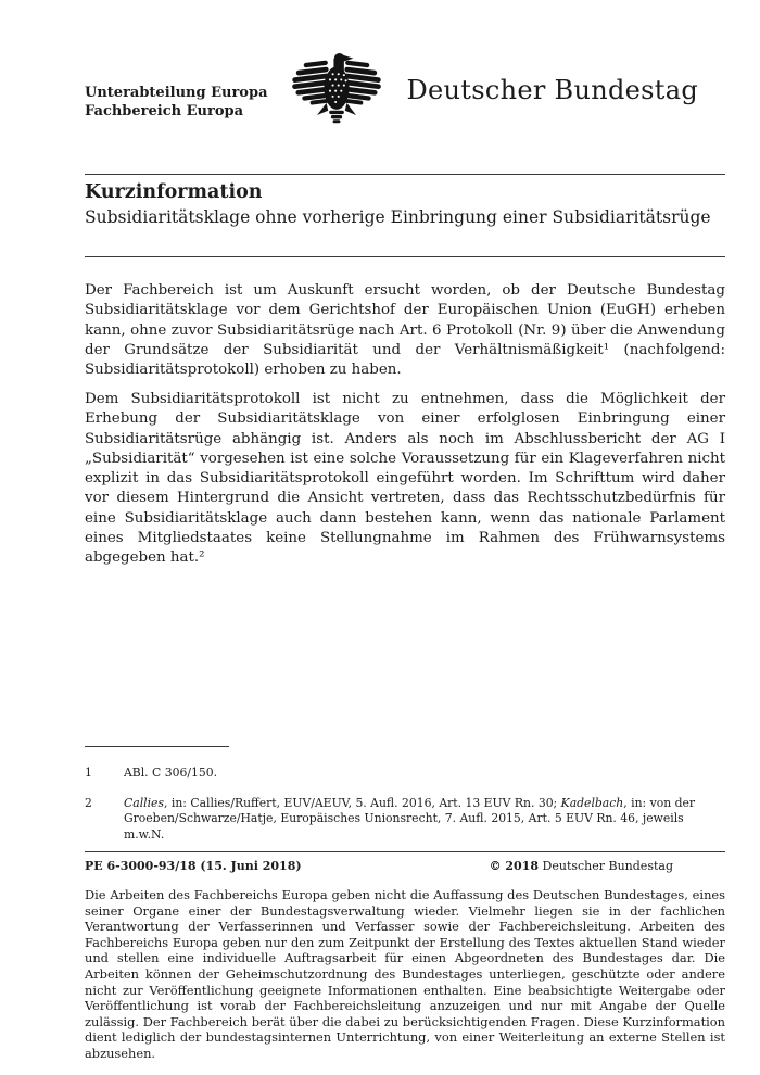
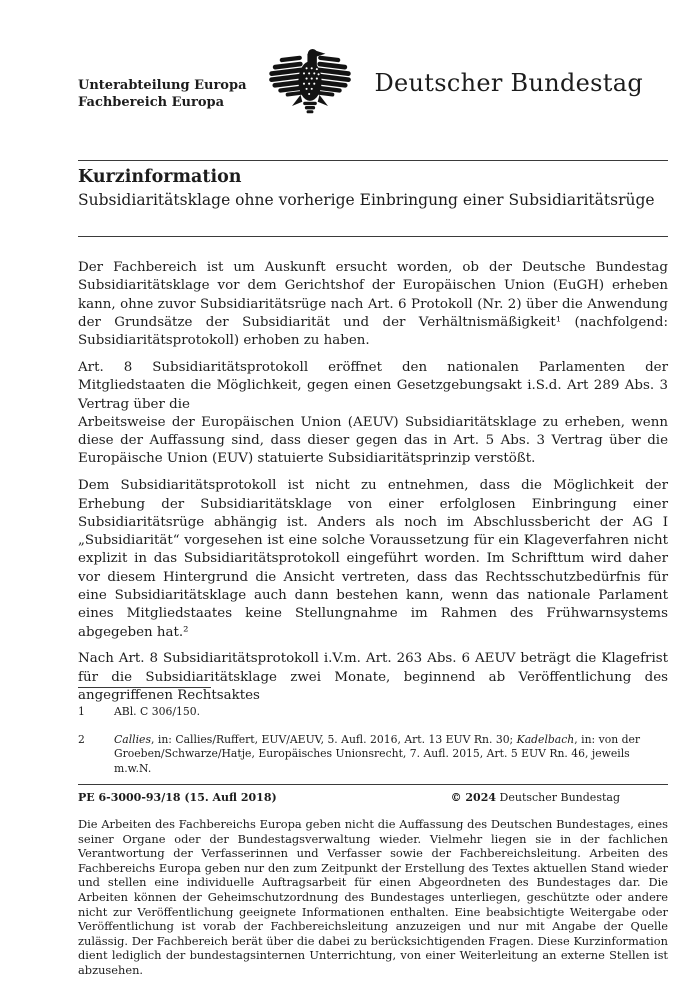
  Unterabteilung Europa
  Fachbereich Europa
  Deutscher Bundestag
  Kurzinformation
  Subsidiaritätsklage ohne vorherige Einbringung einer Subsidiaritätsrüge
- Der Fachbereich ist um Auskunft ersucht worden, ob der Deutsche Bundestag Subsidiaritätsklage vor dem Gerichtshof der Europäischen Union (EuGH) erheben kann, ohne zuvor Subsidiaritätsrüge nach Art. 6 Protokoll (Nr. 9) über die Anwendung der Grundsätze der Subsidiarität und der Verhältnismäßigkeit¹ (nachfolgend: Subsidiaritätsprotokoll) erhoben zu haben.
+ Der Fachbereich ist um Auskunft ersucht worden, ob der Deutsche Bundestag Subsidiaritätsklage vor dem Gerichtshof der Europäischen Union (EuGH) erheben kann, ohne zuvor Subsidiaritätsrüge nach Art. 6 Protokoll (Nr. 2) über die Anwendung der Grundsätze der Subsidiarität und der Verhältnismäßigkeit¹ (nachfolgend: Subsidiaritätsprotokoll) erhoben zu haben.
+ Art. 8 Subsidiaritätsprotokoll eröffnet den nationalen Parlamenten der Mitgliedstaaten die Möglichkeit, gegen einen Gesetzgebungsakt i.S.d. Art 289 Abs. 3 Vertrag über die
+ Arbeitsweise der Europäischen Union (AEUV) Subsidiaritätsklage zu erheben, wenn diese der Auffassung sind, dass dieser gegen das in Art. 5 Abs. 3 Vertrag über die Europäische Union (EUV) statuierte Subsidiaritätsprinzip verstößt.
  Dem Subsidiaritätsprotokoll ist nicht zu entnehmen, dass die Möglichkeit der Erhebung der Subsidiaritätsklage von einer erfolglosen Einbringung einer Subsidiaritätsrüge abhängig ist. Anders als noch im Abschlussbericht der AG I „Subsidiarität“ vorgesehen ist eine solche Voraussetzung für ein Klageverfahren nicht explizit in das Subsidiaritätsprotokoll eingeführt worden. Im Schrifttum wird daher vor diesem Hintergrund die Ansicht vertreten, dass das Rechtsschutzbedürfnis für eine Subsidiaritätsklage auch dann bestehen kann, wenn das nationale Parlament eines Mitgliedstaates keine Stellungnahme im Rahmen des Frühwarnsystems abgegeben hat.²
+ Nach Art. 8 Subsidiaritätsprotokoll i.V.m. Art. 263 Abs. 6 AEUV beträgt die Klagefrist für die Subsidiaritätsklage zwei Monate, beginnend ab Veröffentlichung des angegriffenen Rechtsaktes
  1
  ABl. C 306/150.
  2
  Callies, in: Callies/Ruffert, EUV/AEUV, 5. Aufl. 2016, Art. 13 EUV Rn. 30; Kadelbach, in: von der Groeben/Schwarze/Hatje, Europäisches Unionsrecht, 7. Aufl. 2015, Art. 5 EUV Rn. 46, jeweils m.w.N.
- PE 6-3000-93/18 (15. Juni 2018)
+ PE 6-3000-93/18 (15. Aufl 2018)
- © 2018 Deutscher Bundestag
+ © 2024 Deutscher Bundestag
- Die Arbeiten des Fachbereichs Europa geben nicht die Auffassung des Deutschen Bundestages, eines seiner Organe einer der Bundestagsverwaltung wieder. Vielmehr liegen sie in der fachlichen Verantwortung der Verfasserinnen und Verfasser sowie der Fachbereichsleitung. Arbeiten des Fachbereichs Europa geben nur den zum Zeitpunkt der Erstellung des Textes aktuellen Stand wieder und stellen eine individuelle Auftragsarbeit für einen Abgeordneten des Bundestages dar. Die Arbeiten können der Geheimschutzordnung des Bundestages unterliegen, geschützte oder andere nicht zur Veröffentlichung geeignete Informationen enthalten. Eine beabsichtigte Weitergabe oder Veröffentlichung ist vorab der Fachbereichsleitung anzuzeigen und nur mit Angabe der Quelle zulässig. Der Fachbereich berät über die dabei zu berücksichtigenden Fragen. Diese Kurzinformation dient lediglich der bundestagsinternen Unterrichtung, von einer Weiterleitung an externe Stellen ist abzusehen.
+ Die Arbeiten des Fachbereichs Europa geben nicht die Auffassung des Deutschen Bundestages, eines seiner Organe oder der Bundestagsverwaltung wieder. Vielmehr liegen sie in der fachlichen Verantwortung der Verfasserinnen und Verfasser sowie der Fachbereichsleitung. Arbeiten des Fachbereichs Europa geben nur den zum Zeitpunkt der Erstellung des Textes aktuellen Stand wieder und stellen eine individuelle Auftragsarbeit für einen Abgeordneten des Bundestages dar. Die Arbeiten können der Geheimschutzordnung des Bundestages unterliegen, geschützte oder andere nicht zur Veröffentlichung geeignete Informationen enthalten. Eine beabsichtigte Weitergabe oder Veröffentlichung ist vorab der Fachbereichsleitung anzuzeigen und nur mit Angabe der Quelle zulässig. Der Fachbereich berät über die dabei zu berücksichtigenden Fragen. Diese Kurzinformation dient lediglich der bundestagsinternen Unterrichtung, von einer Weiterleitung an externe Stellen ist abzusehen.
